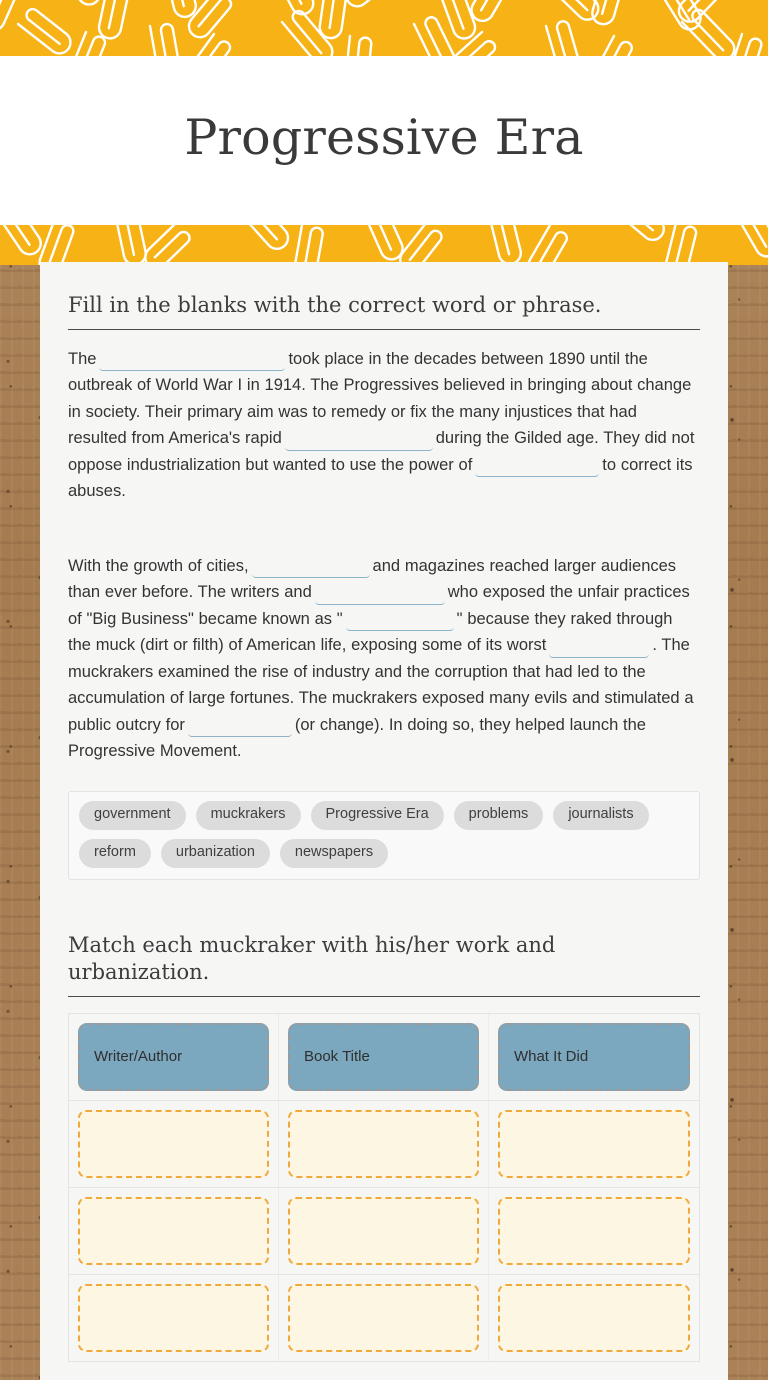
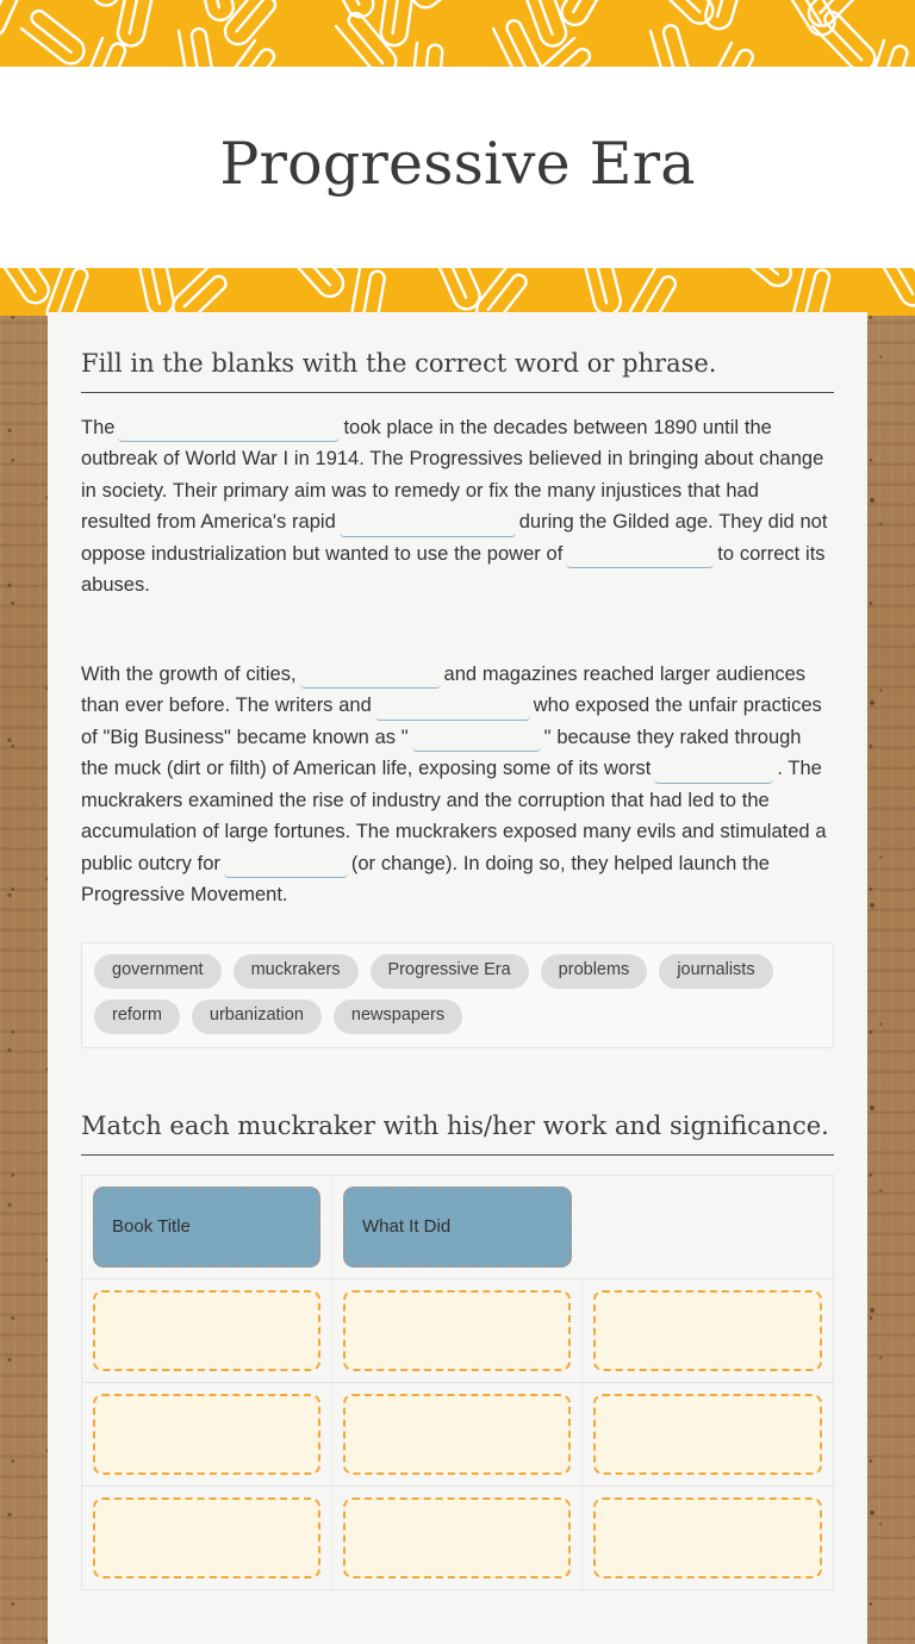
  Progressive Era
  Fill in the blanks with the correct word or phrase.
  The took place in the decades between 1890 until the outbreak of World War I in 1914. The Progressives believed in bringing about change in society. Their primary aim was to remedy or fix the many injustices that had resulted from America's rapid during the Gilded age. They did not oppose industrialization but wanted to use the power of to correct its abuses.
  With the growth of cities, and magazines reached larger audiences than ever before. The writers and who exposed the unfair practices of "Big Business" became known as " " because they raked through the muck (dirt or filth) of American life, exposing some of its worst . The muckrakers examined the rise of industry and the corruption that had led to the accumulation of large fortunes. The muckrakers exposed many evils and stimulated a public outcry for (or change). In doing so, they helped launch the Progressive Movement.
  government
  muckrakers
  Progressive Era
  problems
  journalists
  reform
  urbanization
  newspapers
- Match each muckraker with his/her work and urbanization.
+ Match each muckraker with his/her work and significance.
- Writer/Author
  Book Title
  What It Did
